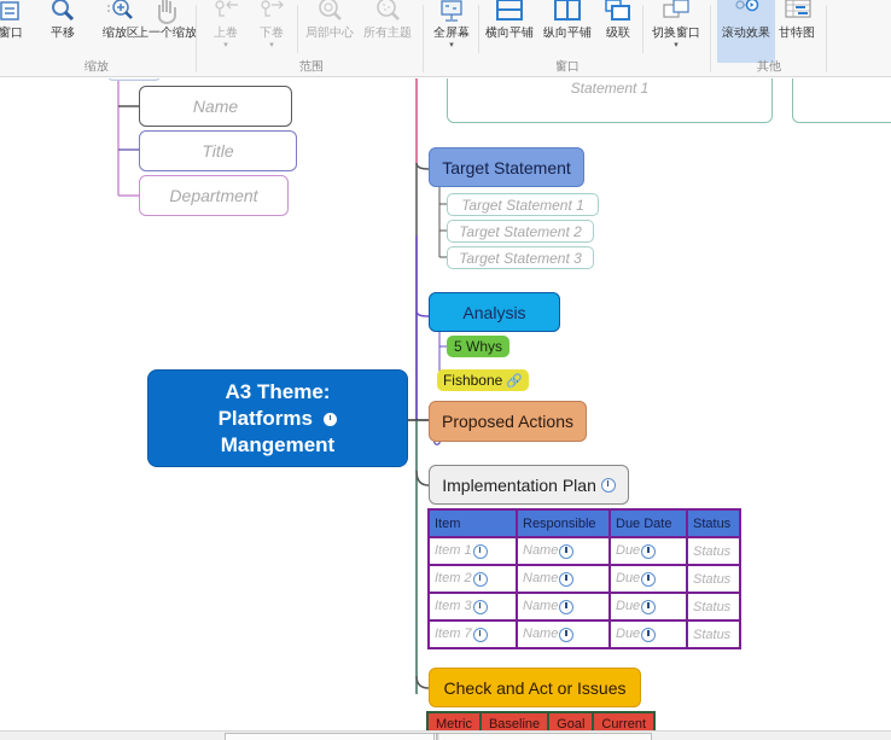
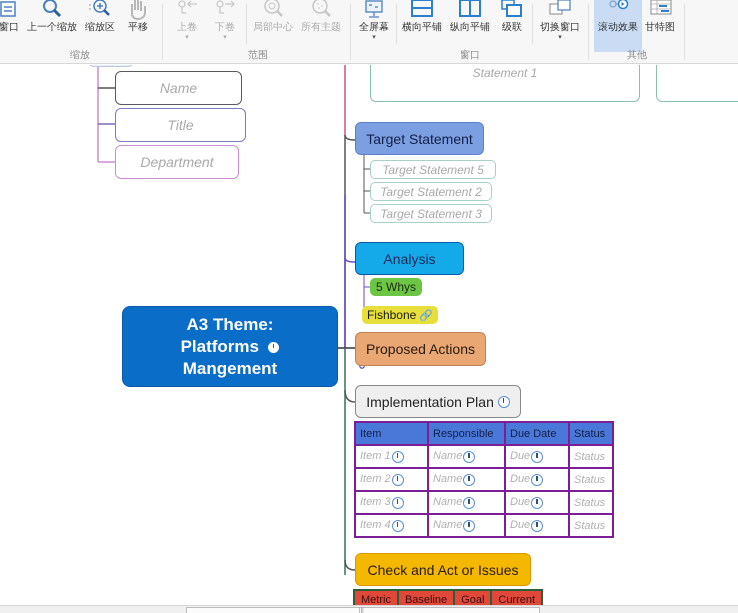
  窗口
- 平移
+ 上一个缩放
  缩放区
- 上一个缩放
+ 平移
  缩放
  上卷
  下卷
  局部中心
  所有主题
  范围
  全屏幕
  横向平铺
  纵向平铺
  级联
  切换窗口
  窗口
  滚动效果
  甘特图
  其他
  Name
  Title
  Department
  Statement 1
  A3 Theme:
  Platforms
  Mangement
  Target Statement
- Target Statement 1
+ Target Statement 5
  Target Statement 2
  Target Statement 3
  Analysis
  5 Whys
  Fishbone
  🔗
  Proposed Actions
  Implementation Plan
  Item	Responsible	Due Date	Status
  Item 1	Name	Due	Status
  Item 2	Name	Due	Status
  Item 3	Name	Due	Status
- Item 7	Name	Due	Status
+ Item 4	Name	Due	Status
  Check and Act or Issues
  Metric	Baseline	Goal	Current
